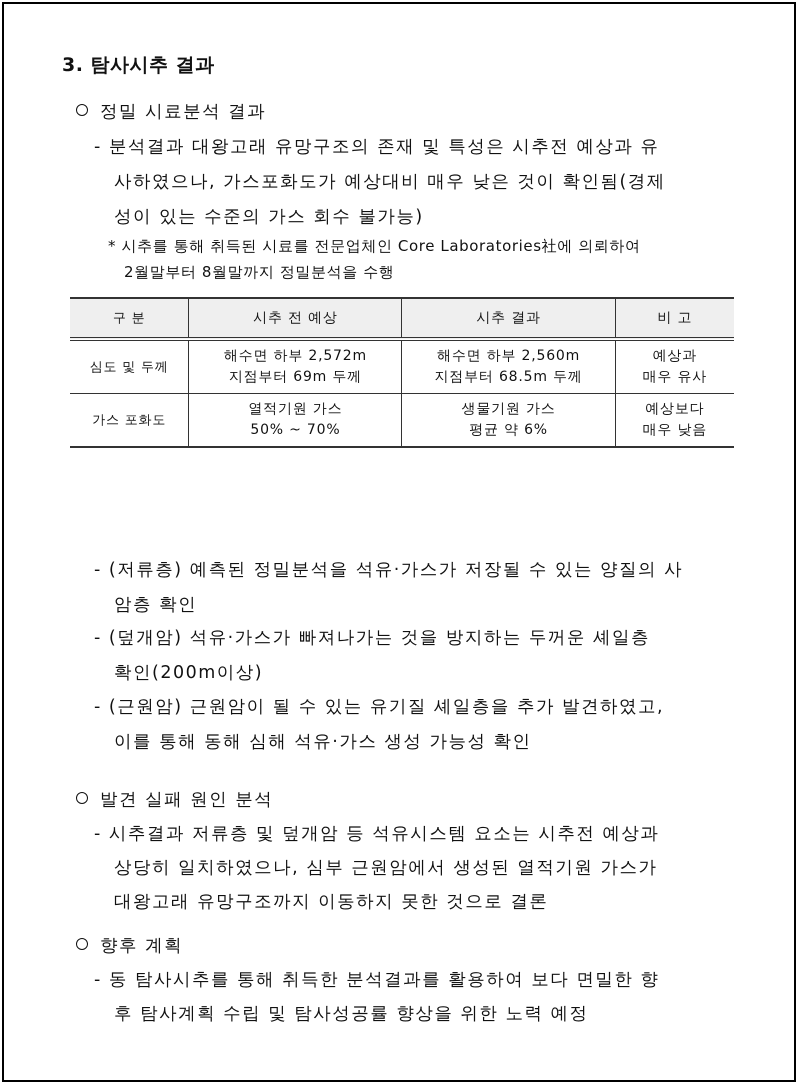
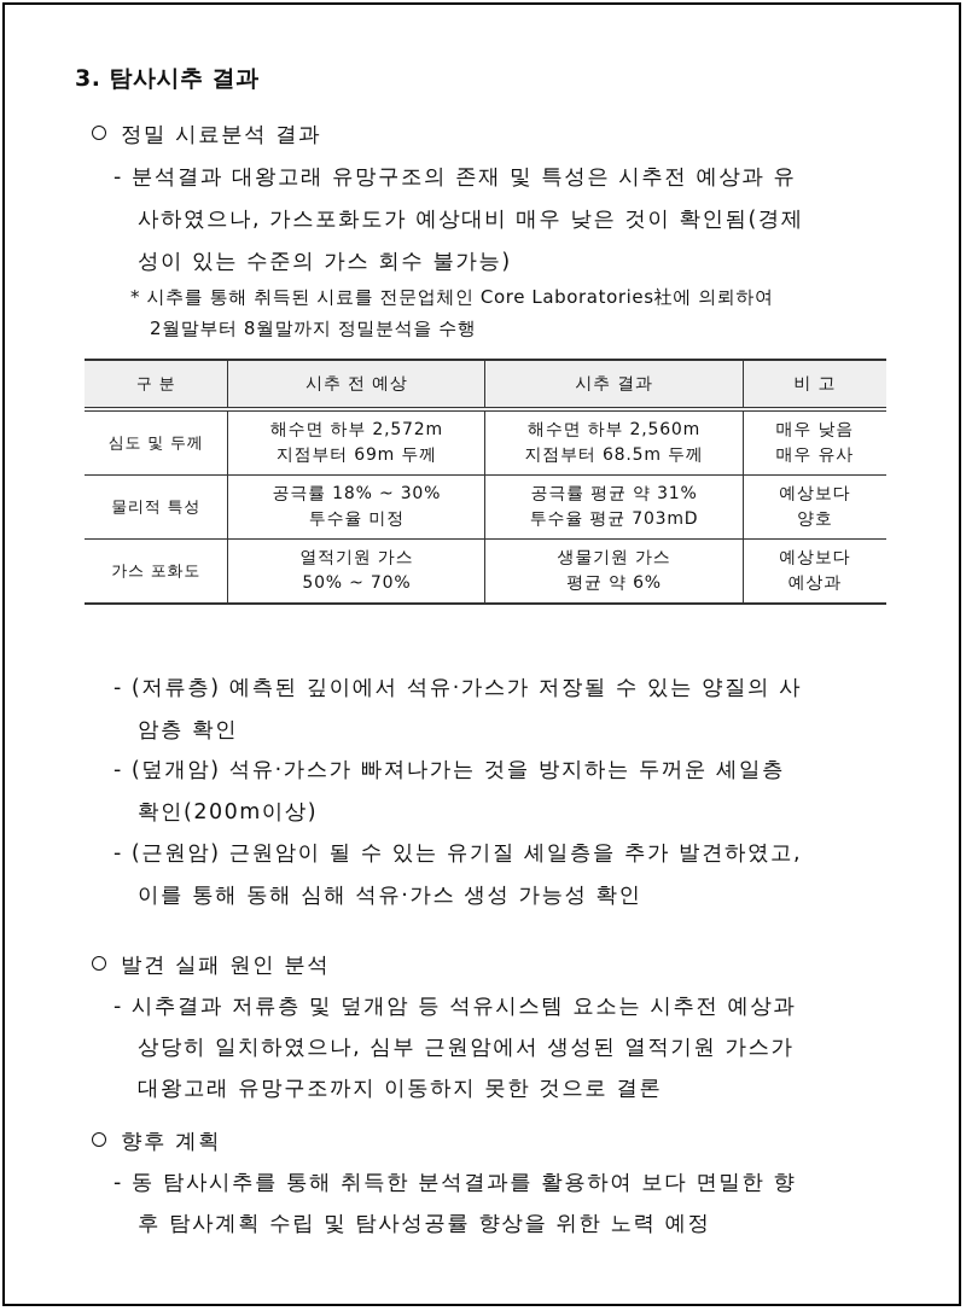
  3. 탐사시추 결과
  정밀 시료분석 결과
  - 분석결과 대왕고래 유망구조의 존재 및 특성은 시추전 예상과 유
  사하였으나, 가스포화도가 예상대비 매우 낮은 것이 확인됨(경제
  성이 있는 수준의 가스 회수 불가능)
  * 시추를 통해 취득된 시료를 전문업체인 Core Laboratories社에 의뢰하여
  2월말부터 8월말까지 정밀분석을 수행
  구 분	시추 전 예상	시추 결과	비 고
- 심도 및 두께	해수면 하부 2,572m지점부터 69m 두께	해수면 하부 2,560m지점부터 68.5m 두께	예상과매우 유사
+ 심도 및 두께	해수면 하부 2,572m지점부터 69m 두께	해수면 하부 2,560m지점부터 68.5m 두께	매우 낮음매우 유사
+ 물리적 특성	공극률 18% ~ 30%투수율 미정	공극률 평균 약 31%투수율 평균 703mD	예상보다양호
- 가스 포화도	열적기원 가스50% ~ 70%	생물기원 가스평균 약 6%	예상보다매우 낮음
+ 가스 포화도	열적기원 가스50% ~ 70%	생물기원 가스평균 약 6%	예상보다예상과
- - (저류층) 예측된 정밀분석을 석유·가스가 저장될 수 있는 양질의 사
+ - (저류층) 예측된 깊이에서 석유·가스가 저장될 수 있는 양질의 사
  암층 확인
  - (덮개암) 석유·가스가 빠져나가는 것을 방지하는 두꺼운 셰일층
  확인(200m이상)
  - (근원암) 근원암이 될 수 있는 유기질 셰일층을 추가 발견하였고,
  이를 통해 동해 심해 석유·가스 생성 가능성 확인
  발견 실패 원인 분석
  - 시추결과 저류층 및 덮개암 등 석유시스템 요소는 시추전 예상과
  상당히 일치하였으나, 심부 근원암에서 생성된 열적기원 가스가
  대왕고래 유망구조까지 이동하지 못한 것으로 결론
  향후 계획
  - 동 탐사시추를 통해 취득한 분석결과를 활용하여 보다 면밀한 향
  후 탐사계획 수립 및 탐사성공률 향상을 위한 노력 예정
